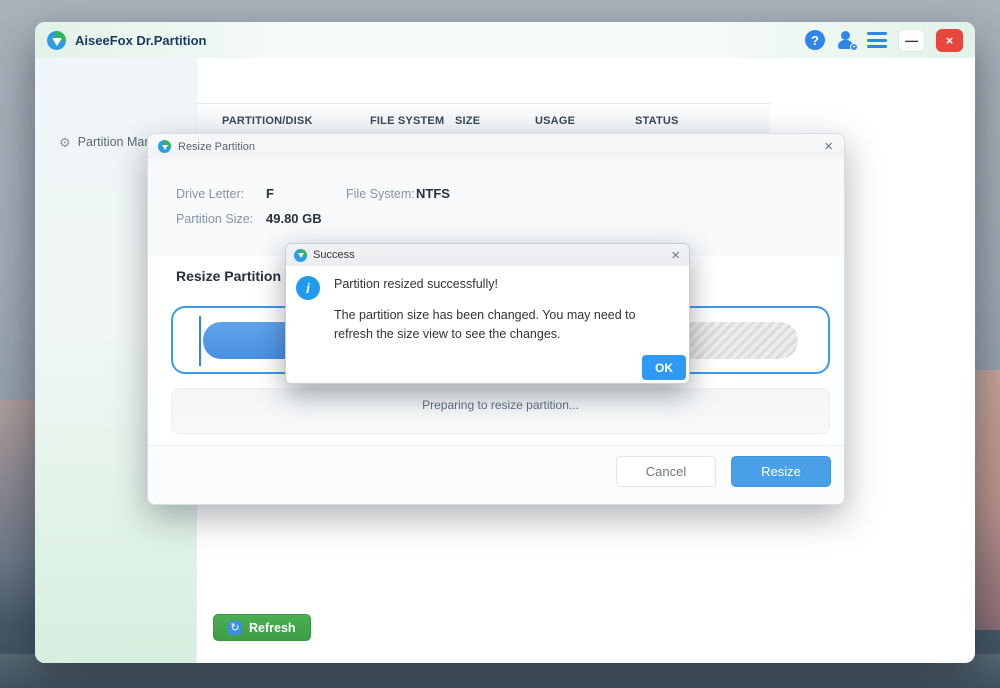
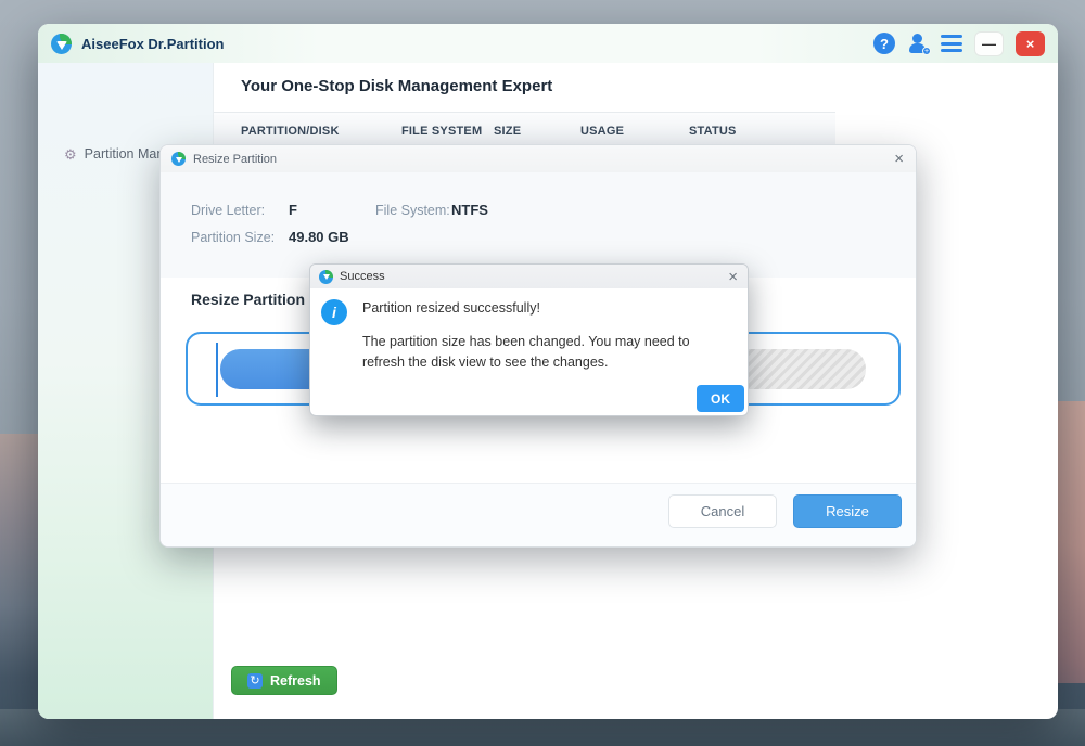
  AiseeFox Dr.Partition
  ?
  —
  ×
  ⚙
+ Your One-Stop Disk Management Expert
  PARTITION/DISK
  FILE SYSTEM
  SIZE
  USAGE
  STATUS
  ↻
  Refresh
  Resize Partition
  ×
  Drive Letter:
  F
  File System:
  NTFS
  Partition Size:
  49.80 GB
  Resize Partition
- Preparing to resize partition...
  Cancel
  Resize
  Success
  ×
  i
  Partition resized successfully!
- The partition size has been changed. You may need to refresh the size view to see the changes.
+ The partition size has been changed. You may need to refresh the disk view to see the changes.
  OK
